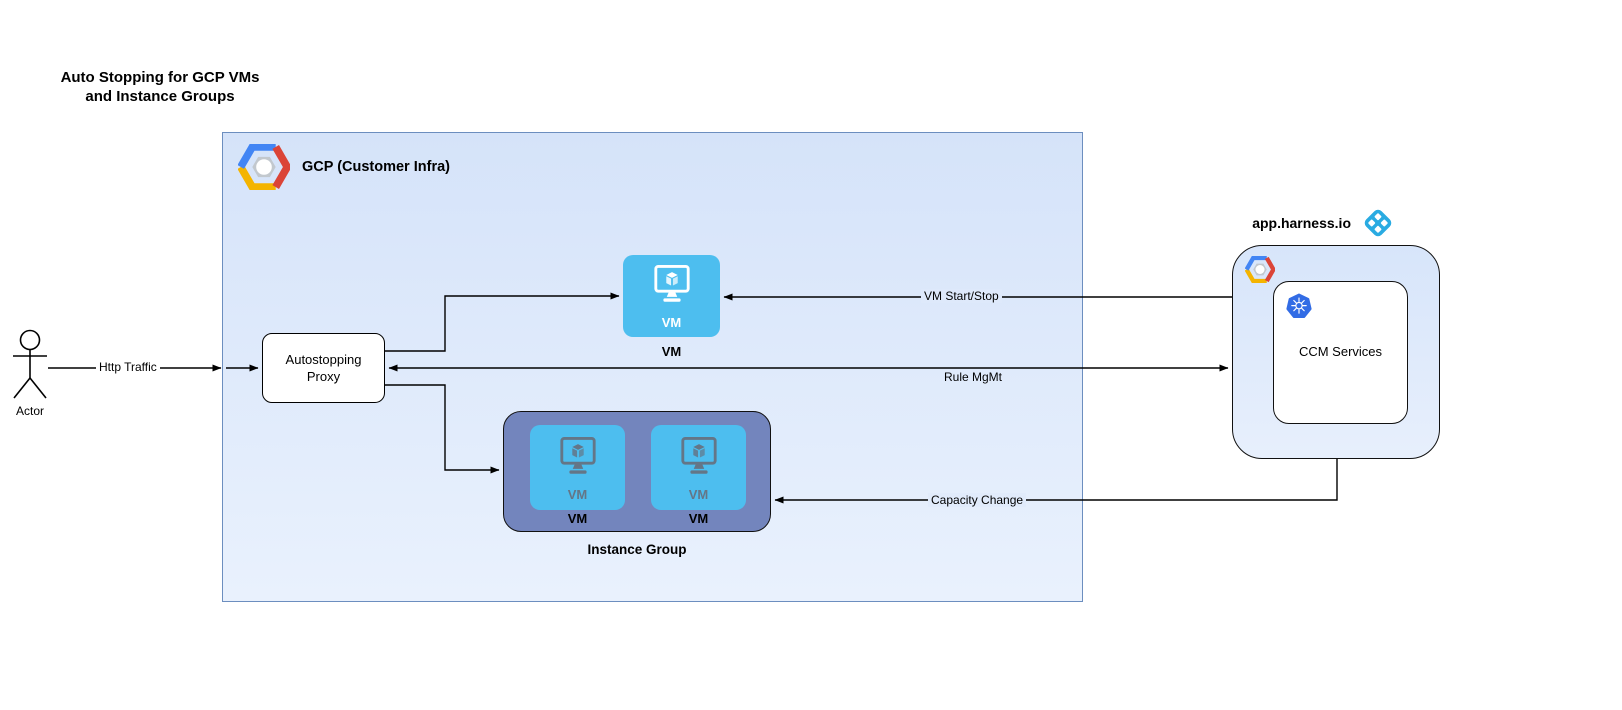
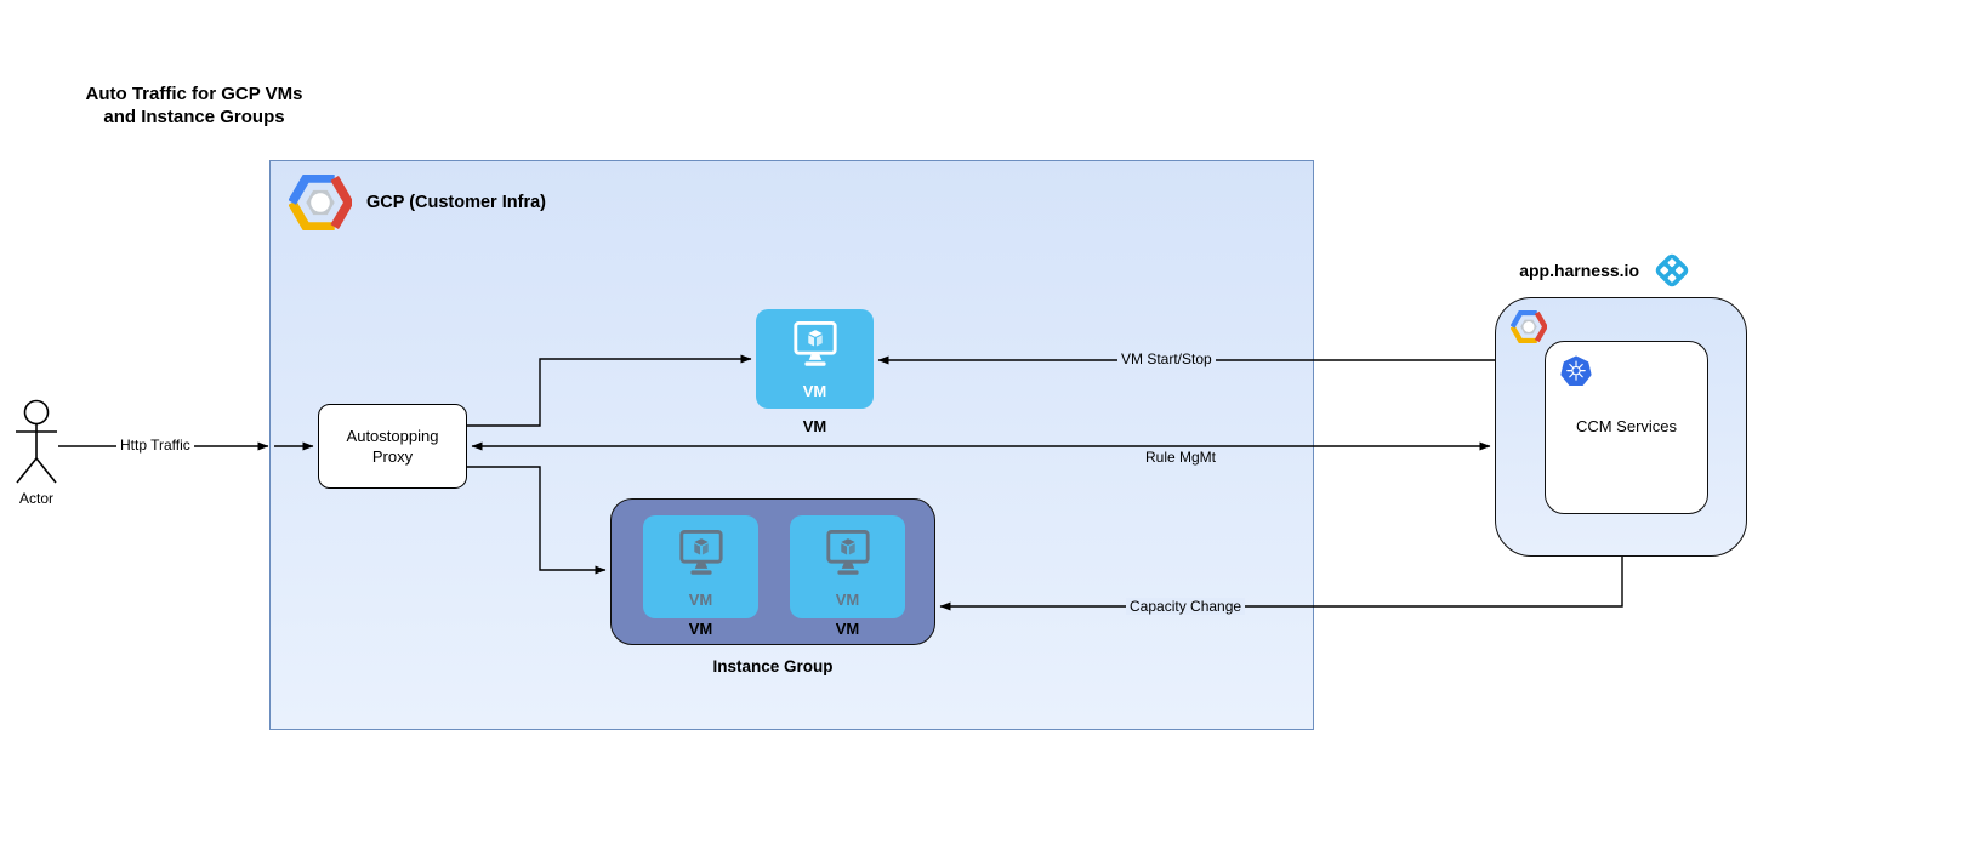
- Auto Stopping for GCP VMs
+ Auto Traffic for GCP VMs
  and Instance Groups
  GCP (Customer Infra)
  Autostopping Proxy
  VM
  VM
  VM
  VM
  VM
  VM
  Instance Group
  app.harness.io
  CCM Services
  Http Traffic
  VM Start/Stop
  Rule MgMt
  Capacity Change
  Actor
